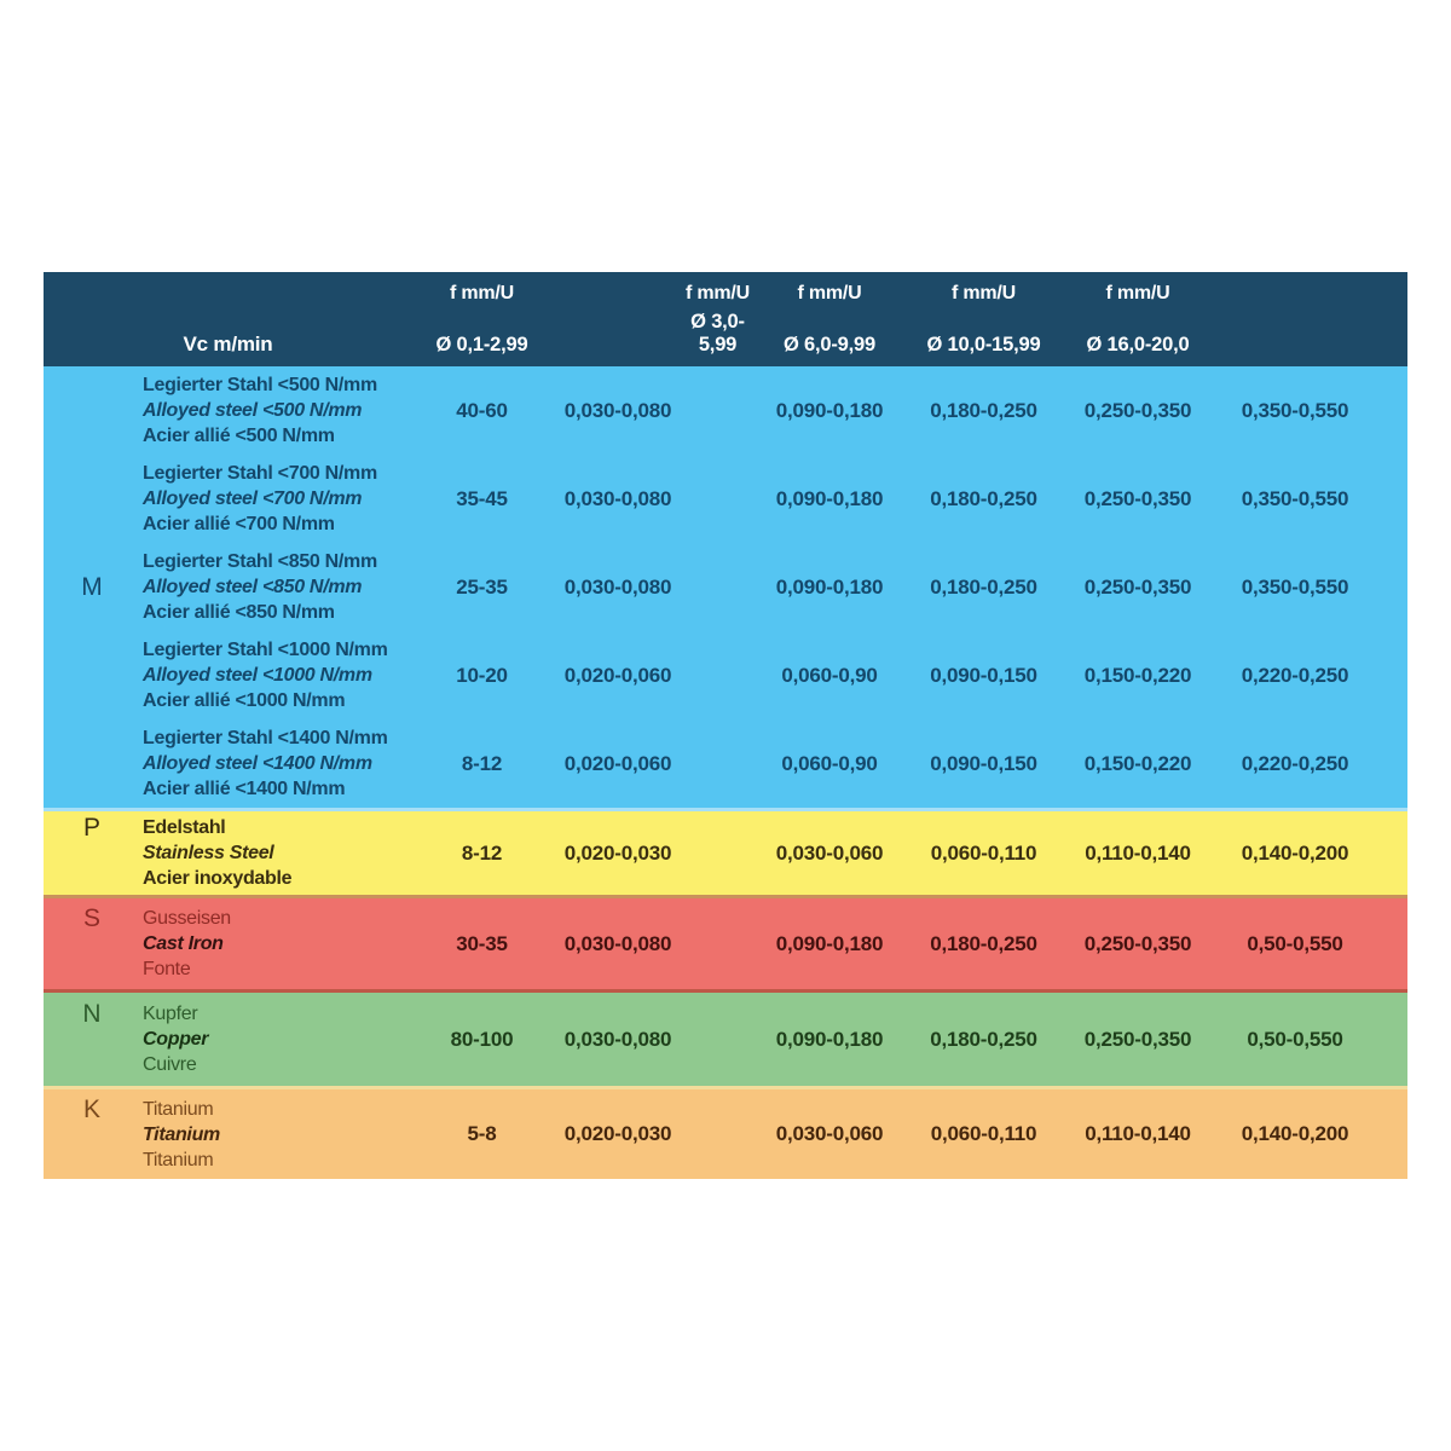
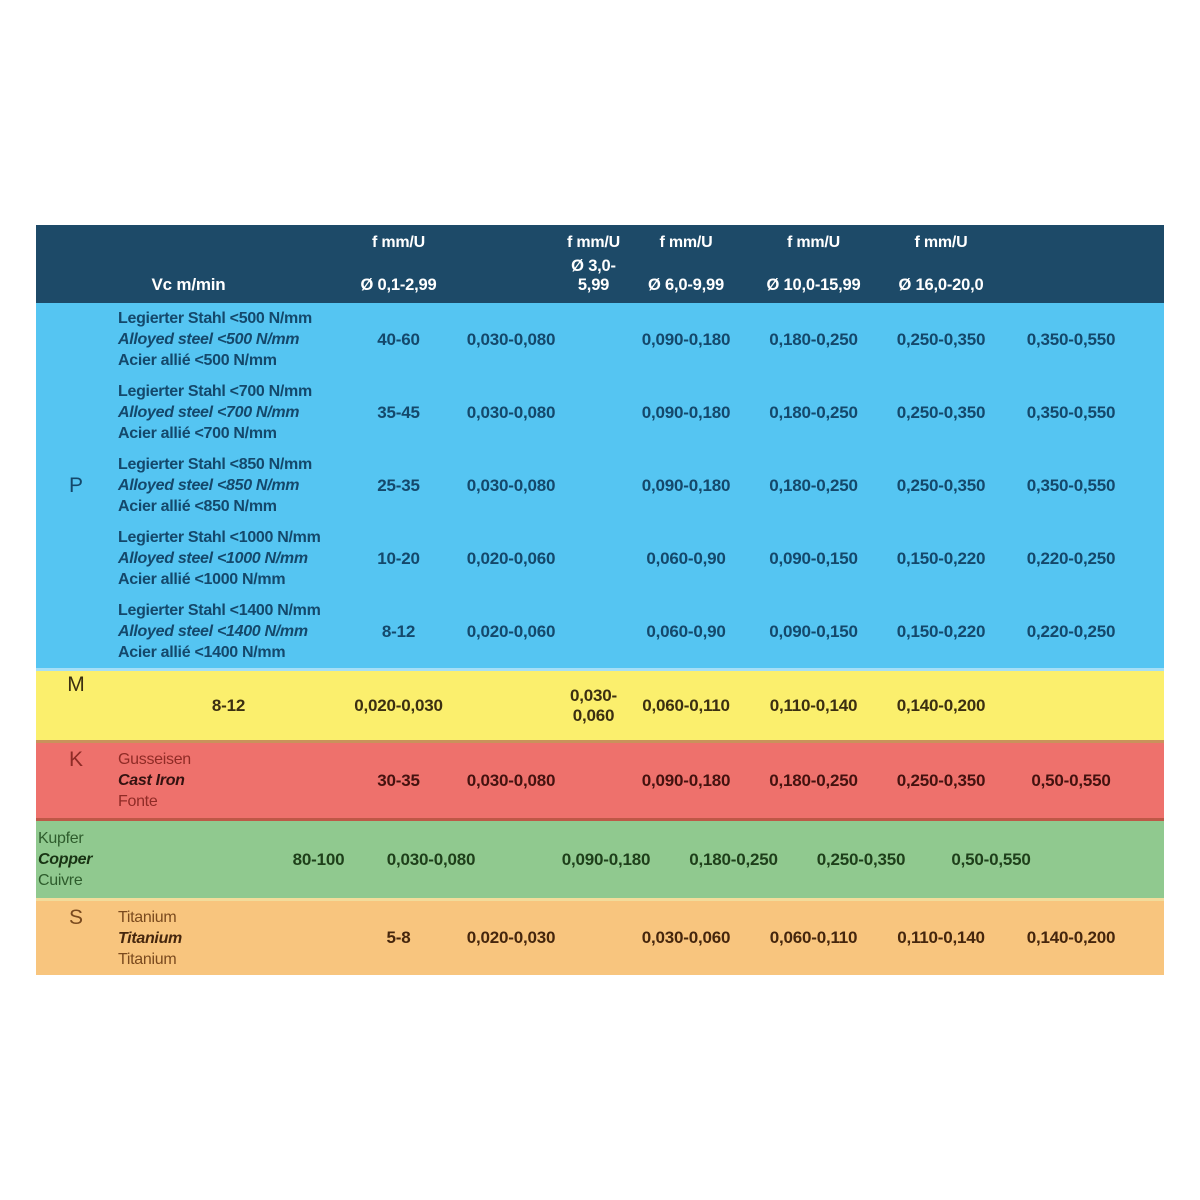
  Vc m/min
  f mm/U
  Ø 0,1-2,99
  f mm/U
  Ø 3,0-5,99
  f mm/U
  Ø 6,0-9,99
  f mm/U
  Ø 10,0-15,99
  f mm/U
  Ø 16,0-20,0
- M
+ P
  Legierter Stahl <500 N/mm
  Alloyed steel <500 N/mm
  Acier allié <500 N/mm
  40-60
  0,030-0,080
  0,090-0,180
  0,180-0,250
  0,250-0,350
  0,350-0,550
  Legierter Stahl <700 N/mm
  Alloyed steel <700 N/mm
  Acier allié <700 N/mm
  35-45
  0,030-0,080
  0,090-0,180
  0,180-0,250
  0,250-0,350
  0,350-0,550
  Legierter Stahl <850 N/mm
  Alloyed steel <850 N/mm
  Acier allié <850 N/mm
  25-35
  0,030-0,080
  0,090-0,180
  0,180-0,250
  0,250-0,350
  0,350-0,550
  Legierter Stahl <1000 N/mm
  Alloyed steel <1000 N/mm
  Acier allié <1000 N/mm
  10-20
  0,020-0,060
  0,060-0,90
  0,090-0,150
  0,150-0,220
  0,220-0,250
  Legierter Stahl <1400 N/mm
  Alloyed steel <1400 N/mm
  Acier allié <1400 N/mm
  8-12
  0,020-0,060
  0,060-0,90
  0,090-0,150
  0,150-0,220
  0,220-0,250
- P
+ M
- Edelstahl
- Stainless Steel
- Acier inoxydable
  8-12
  0,020-0,030
  0,030-0,060
  0,060-0,110
  0,110-0,140
  0,140-0,200
- S
+ K
  Gusseisen
  Cast Iron
  Fonte
  30-35
  0,030-0,080
  0,090-0,180
  0,180-0,250
  0,250-0,350
  0,50-0,550
- N
  Kupfer
  Copper
  Cuivre
  80-100
  0,030-0,080
  0,090-0,180
  0,180-0,250
  0,250-0,350
  0,50-0,550
- K
+ S
  Titanium
  Titanium
  Titanium
  5-8
  0,020-0,030
  0,030-0,060
  0,060-0,110
  0,110-0,140
  0,140-0,200
